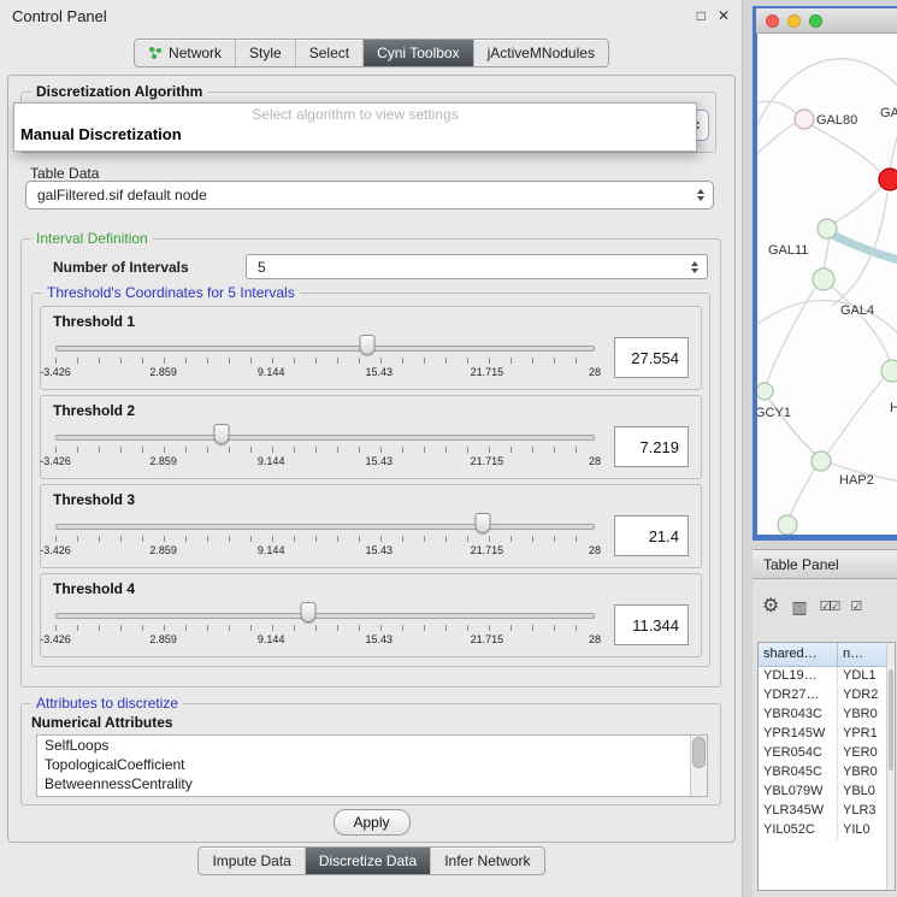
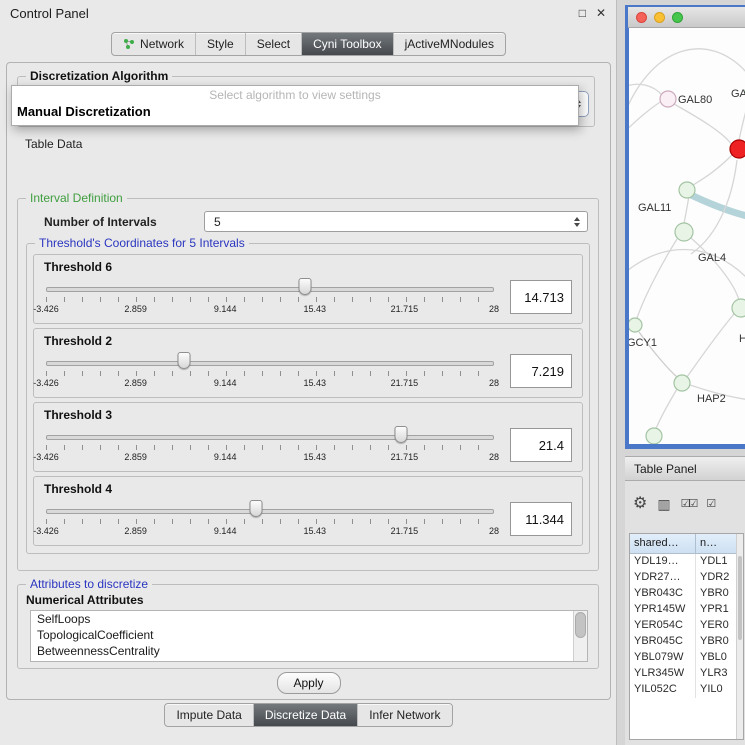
  Control Panel
  □
  ✕
  Network
  Style
  Select
  Cyni Toolbox
  jActiveMNodules
  Discretization Algorithm
  Select algorithm to view settings
  Manual Discretization
  Table Data
- galFiltered.sif default node
  Interval Definition
  Number of Intervals
  5
  Threshold's Coordinates for 5 Intervals
- Threshold 1
+ Threshold 6
  -3.426
  2.859
  9.144
  15.43
  21.715
  28
- 27.554
+ 14.713
  Threshold 2
  -3.426
  2.859
  9.144
  15.43
  21.715
  28
  7.219
  Threshold 3
  -3.426
  2.859
  9.144
  15.43
  21.715
  28
  21.4
  Threshold 4
  -3.426
  2.859
  9.144
  15.43
  21.715
  28
  11.344
  Attributes to discretize
  Numerical Attributes
  SelfLoops
  TopologicalCoefficient
  BetweennessCentrality
  Apply
  Impute Data
  Discretize Data
  Infer Network
  GAL80
  GA
  GAL11
  GAL4
  GCY1
  H
  HAP2
  Table Panel
  ⚙
  ▥
  ☑☑
  ☑
  shared…
  n…
  YDL19…
  YDL1
  YDR27…
  YDR2
  YBR043C
  YBR0
  YPR145W
  YPR1
  YER054C
  YER0
  YBR045C
  YBR0
  YBL079W
  YBL0
  YLR345W
  YLR3
  YIL052C
  YIL0
